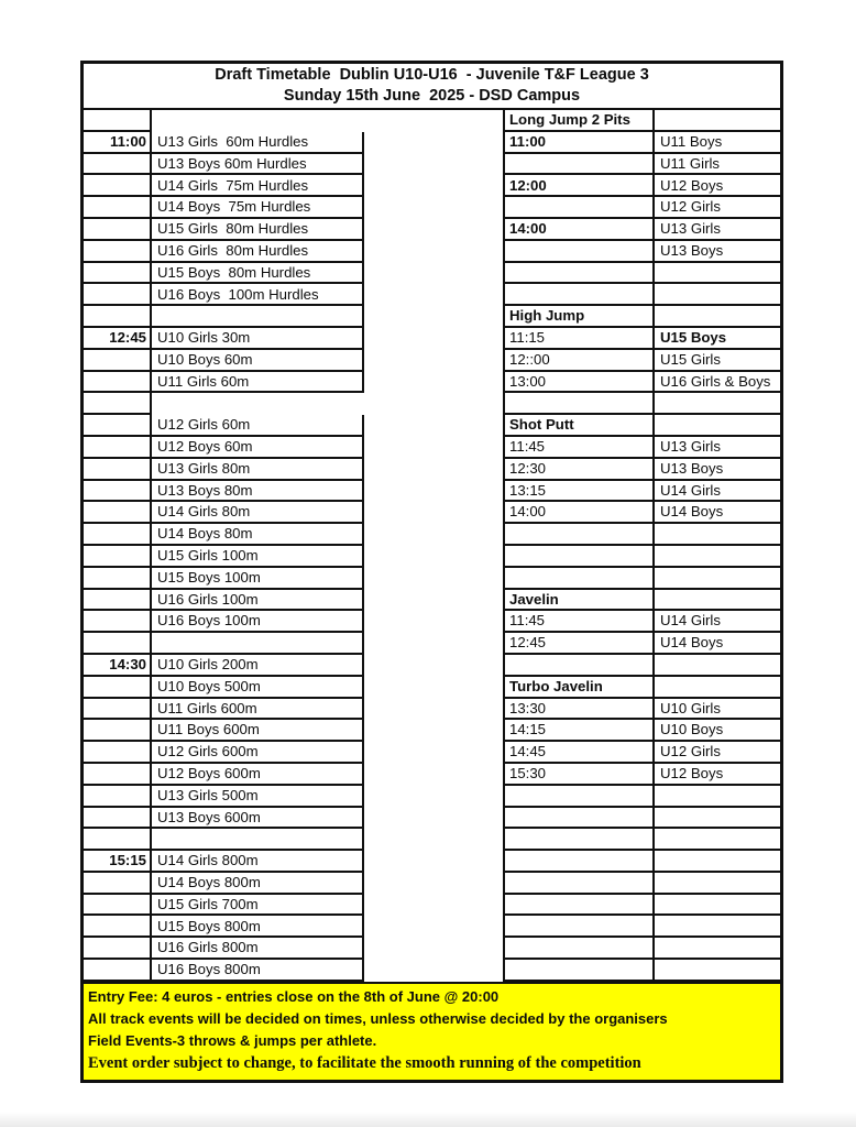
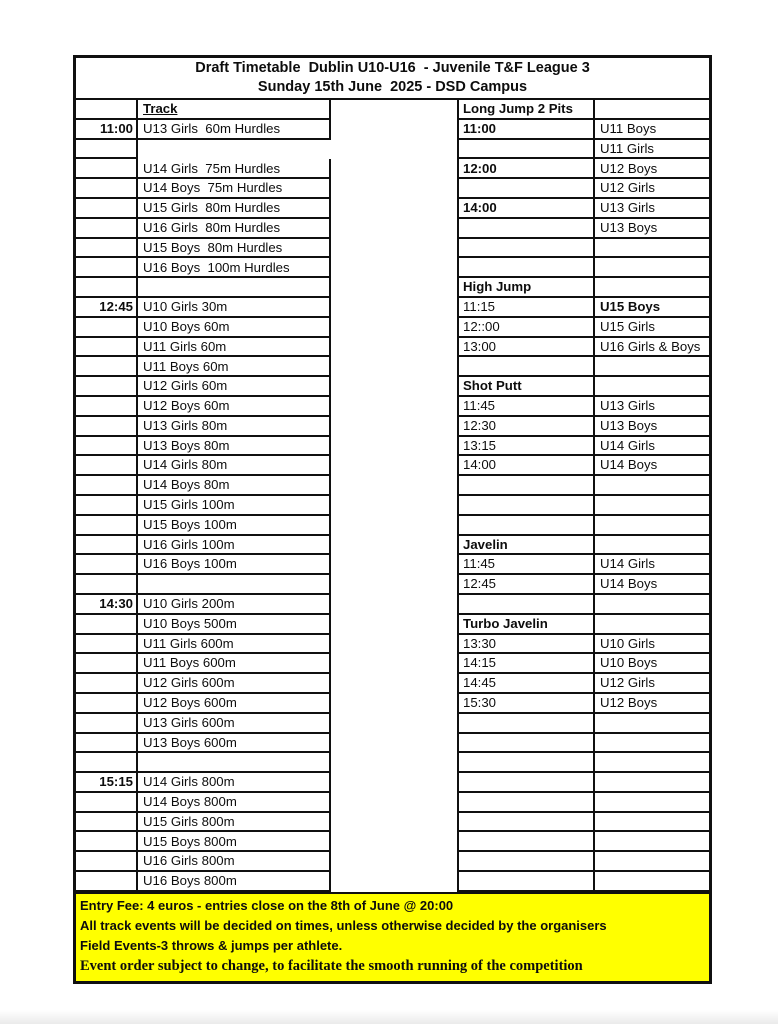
  Draft Timetable Dublin U10-U16 - Juvenile T&F League 3
  Sunday 15th June 2025 - DSD Campus
+ Track
  11:00
  U13 Girls 60m Hurdles
- U13 Boys 60m Hurdles
  U14 Girls 75m Hurdles
  U14 Boys 75m Hurdles
  U15 Girls 80m Hurdles
  U16 Girls 80m Hurdles
  U15 Boys 80m Hurdles
  U16 Boys 100m Hurdles
  12:45
  U10 Girls 30m
  U10 Boys 60m
  U11 Girls 60m
+ U11 Boys 60m
  U12 Girls 60m
  U12 Boys 60m
  U13 Girls 80m
  U13 Boys 80m
  U14 Girls 80m
  U14 Boys 80m
  U15 Girls 100m
  U15 Boys 100m
  U16 Girls 100m
  U16 Boys 100m
  14:30
  U10 Girls 200m
  U10 Boys 500m
  U11 Girls 600m
  U11 Boys 600m
  U12 Girls 600m
  U12 Boys 600m
- U13 Girls 500m
+ U13 Girls 600m
  U13 Boys 600m
  15:15
  U14 Girls 800m
  U14 Boys 800m
- U15 Girls 700m
+ U15 Girls 800m
  U15 Boys 800m
  U16 Girls 800m
  U16 Boys 800m
  Long Jump 2 Pits
  11:00
  U11 Boys
  U11 Girls
  12:00
  U12 Boys
  U12 Girls
  14:00
  U13 Girls
  U13 Boys
  High Jump
  11:15
  U15 Boys
  12::00
  U15 Girls
  13:00
  U16 Girls & Boys
  Shot Putt
  11:45
  U13 Girls
  12:30
  U13 Boys
  13:15
  U14 Girls
  14:00
  U14 Boys
  Javelin
  11:45
  U14 Girls
  12:45
  U14 Boys
  Turbo Javelin
  13:30
  U10 Girls
  14:15
  U10 Boys
  14:45
  U12 Girls
  15:30
  U12 Boys
  Entry Fee: 4 euros - entries close on the 8th of June @ 20:00
  All track events will be decided on times, unless otherwise decided by the organisers
  Field Events-3 throws & jumps per athlete.
  Event order subject to change, to facilitate the smooth running of the competition
